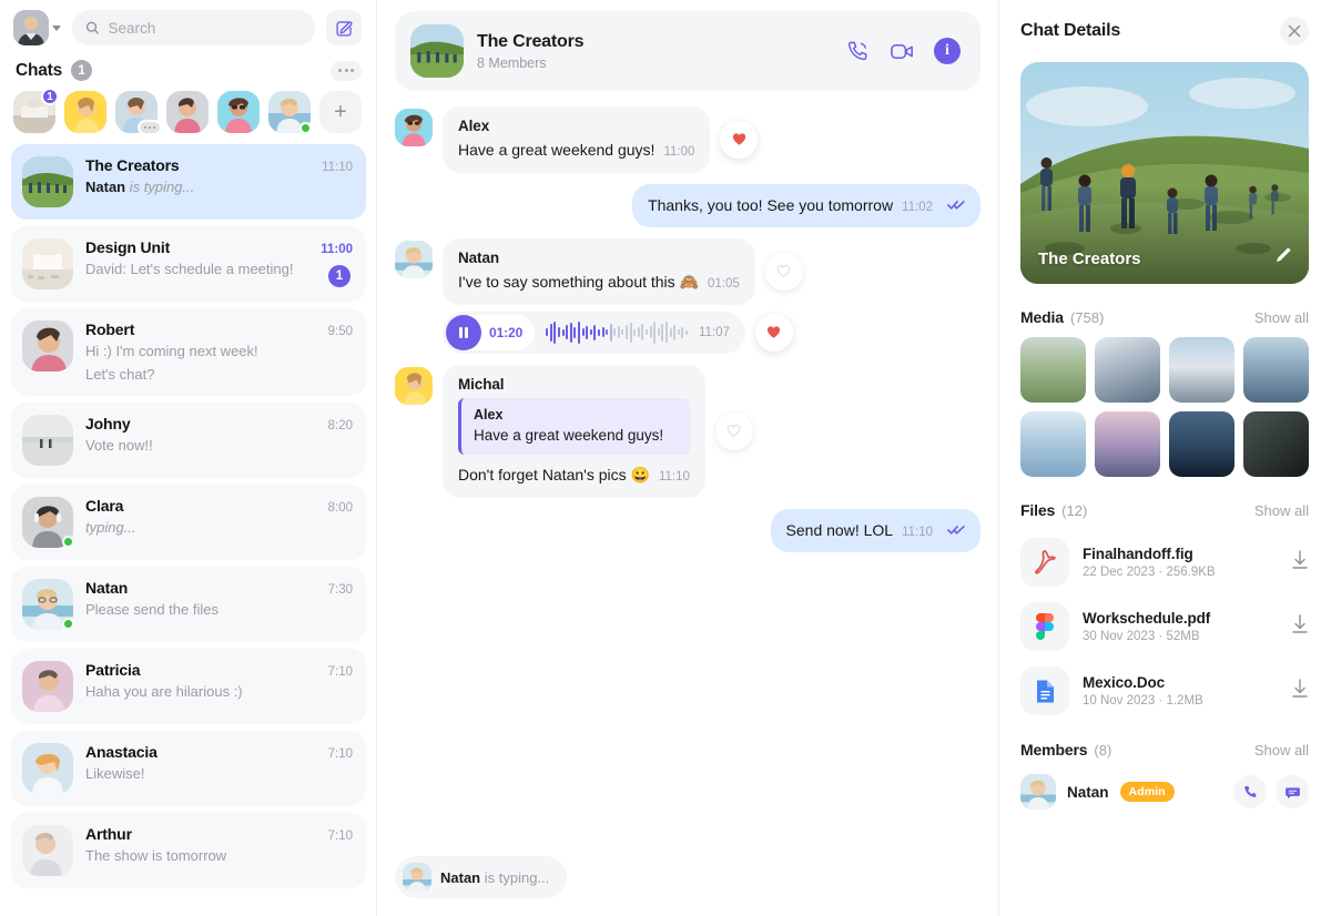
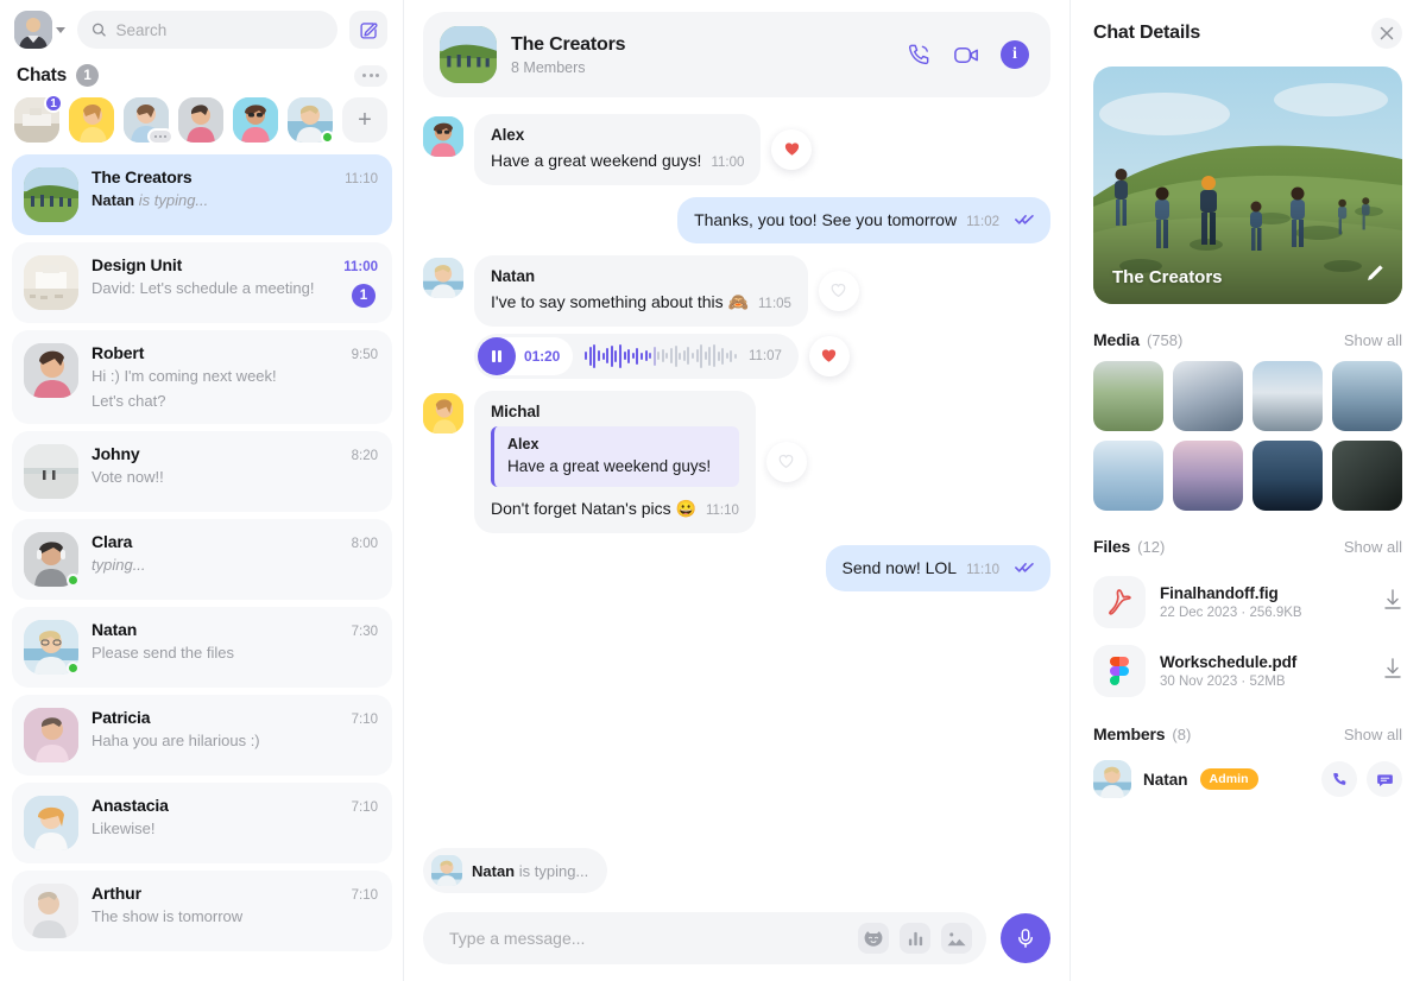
  Search
  Chats
  1
  1
  +
  The Creators
  11:10
  Natan is typing...
  Design Unit
  11:00
  David: Let's schedule a meeting!
  1
  Robert
  9:50
  Hi :) I'm coming next week!
  Let's chat?
  Johny
  8:20
  Vote now!!
  Clara
  8:00
  typing...
  Natan
  7:30
  Please send the files
  Patricia
  7:10
  Haha you are hilarious :)
  Anastacia
  7:10
  Likewise!
  Arthur
  7:10
  The show is tomorrow
  The Creators
  8 Members
  i
  Alex
  Have a great weekend guys!
  11:00
  Thanks, you too! See you tomorrow
  11:02
  Natan
  I've to say something about this 🙈
- 01:05
+ 11:05
  01:20
  11:07
  Michal
  Alex
  Have a great weekend guys!
  Don't forget Natan's pics 😀
  11:10
  Send now! LOL
  11:10
  Natan is typing...
+ Type a message...
  Chat Details
  The Creators
  Media
  (758)
  Show all
  Files
  (12)
  Show all
  Finalhandoff.fig
  22 Dec 2023 · 256.9KB
  Workschedule.pdf
  30 Nov 2023 · 52MB
- Mexico.Doc
- 10 Nov 2023 · 1.2MB
  Members
  (8)
  Show all
  Natan
  Admin
